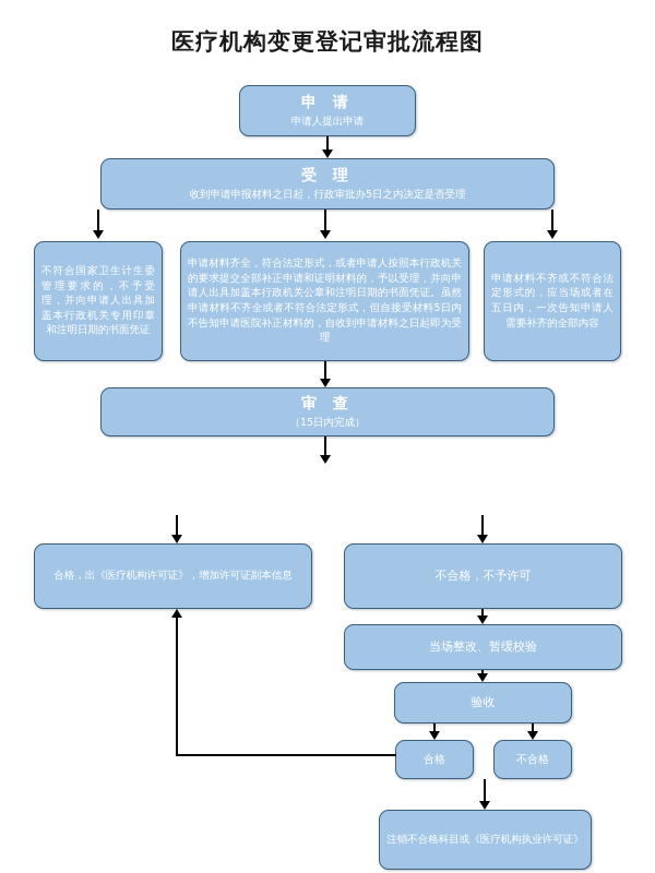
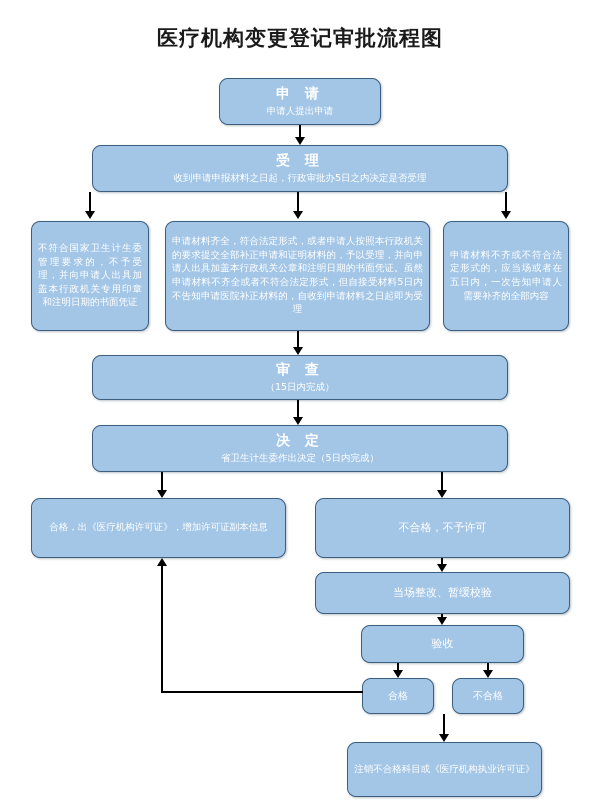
  医疗机构变更登记审批流程图
  申 请
  申请人提出申请
  受 理
  收到申请申报材料之日起，行政审批办5日之内决定是否受理
  不符合国家卫生计生委管理要求的，不予受理，并向申请人出具加盖本行政机关专用印章和注明日期的书面凭证
  申请材料齐全，符合法定形式，或者申请人按照本行政机关的要求提交全部补正申请和证明材料的，予以受理，并向申请人出具加盖本行政机关公章和注明日期的书面凭证。虽然申请材料不齐全或者不符合法定形式，但自接受材料5日内不告知申请医院补正材料的，自收到申请材料之日起即为受理
  申请材料不齐或不符合法定形式的，应当场或者在五日内，一次告知申请人需要补齐的全部内容
  审 查
  （15日内完成）
+ 决 定
+ 省卫生计生委作出决定（5日内完成）
  合格，出《医疗机构许可证》，增加许可证副本信息
  不合格，不予许可
  当场整改、暂缓校验
  验收
  合格
  不合格
  注销不合格科目或《医疗机构执业许可证》
